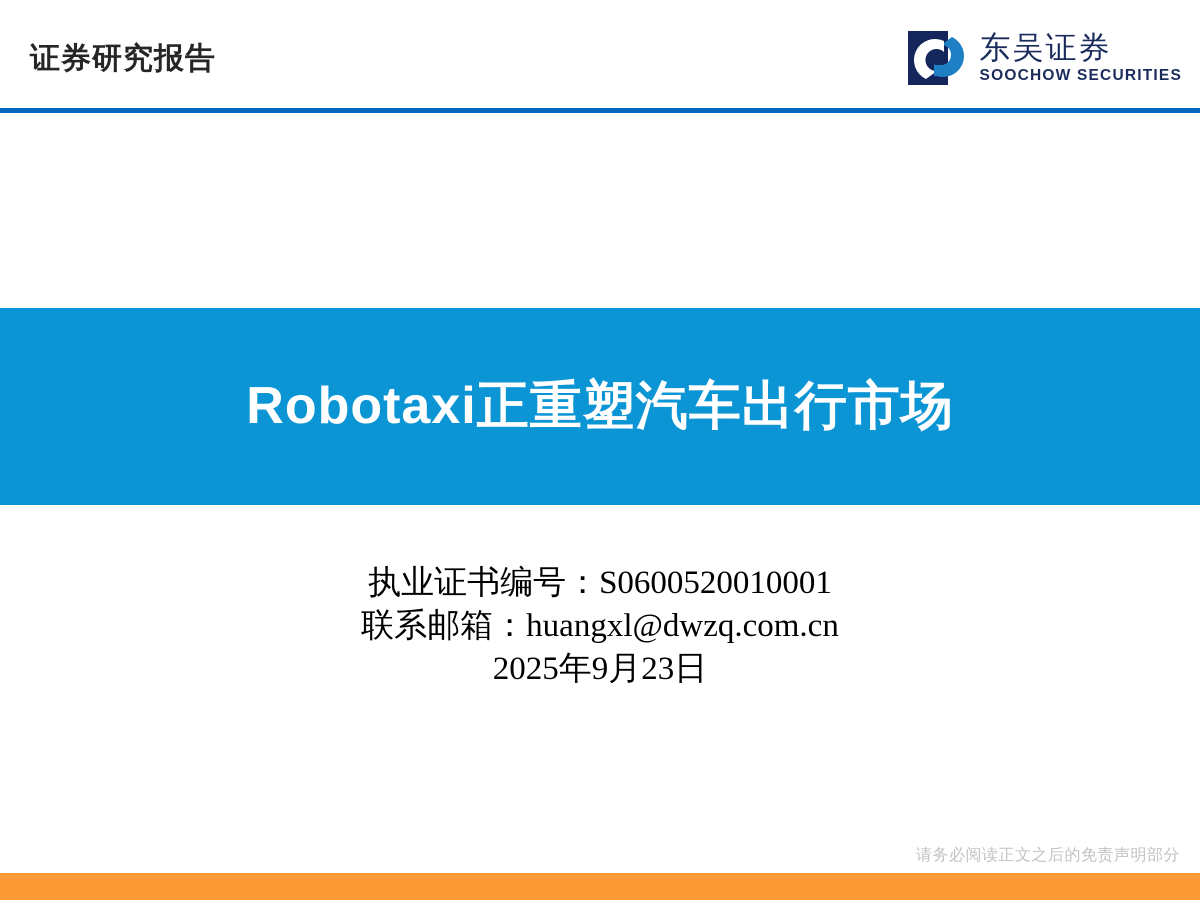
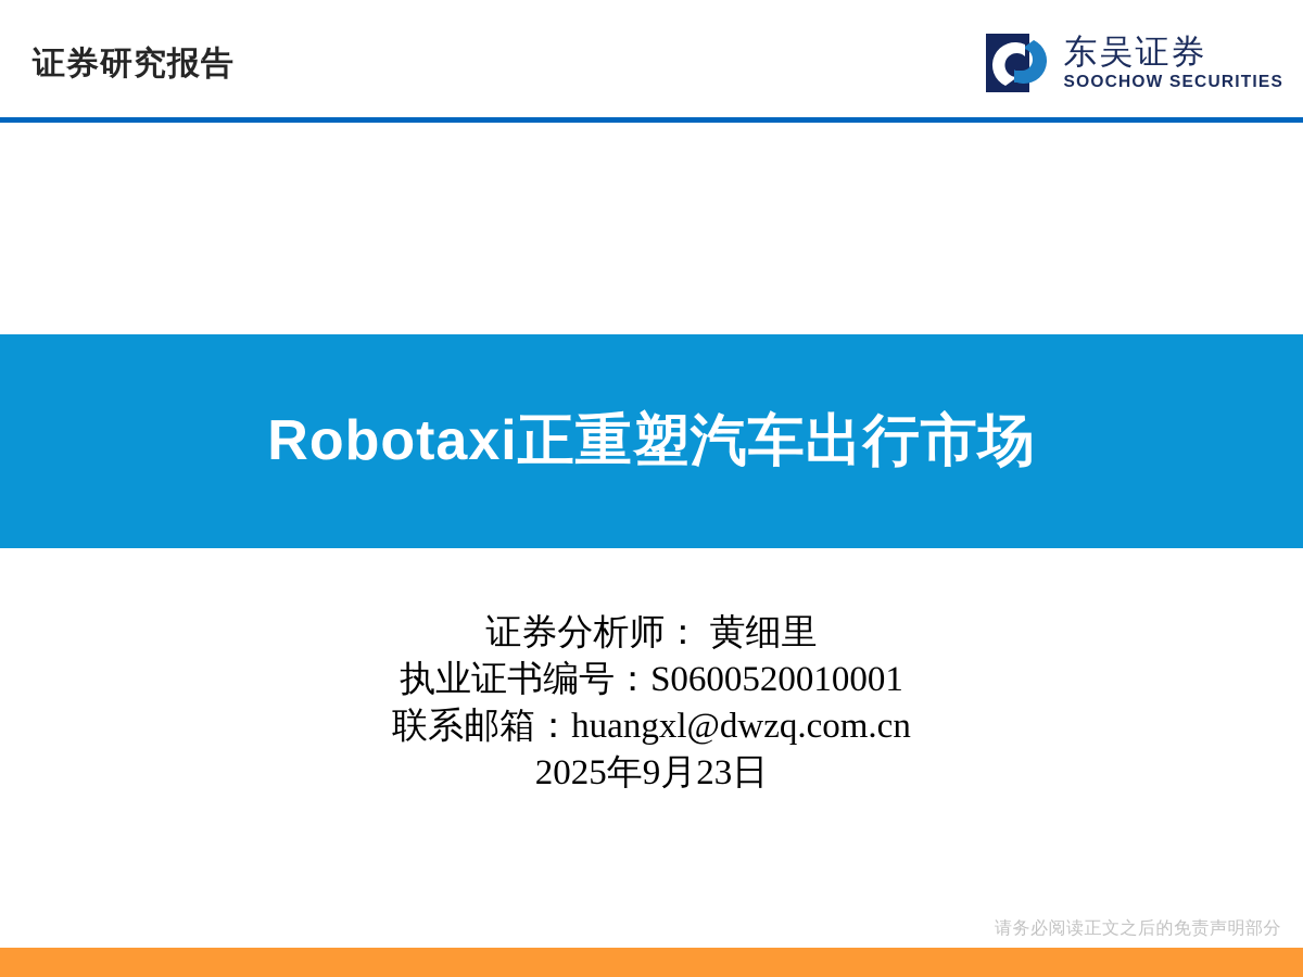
  证券研究报告
  东吴证券
  SOOCHOW SECURITIES
  Robotaxi正重塑汽车出行市场
+ 证券分析师： 黄细里
  执业证书编号：S0600520010001
  联系邮箱：huangxl@dwzq.com.cn
  2025年9月23日
  请务必阅读正文之后的免责声明部分
